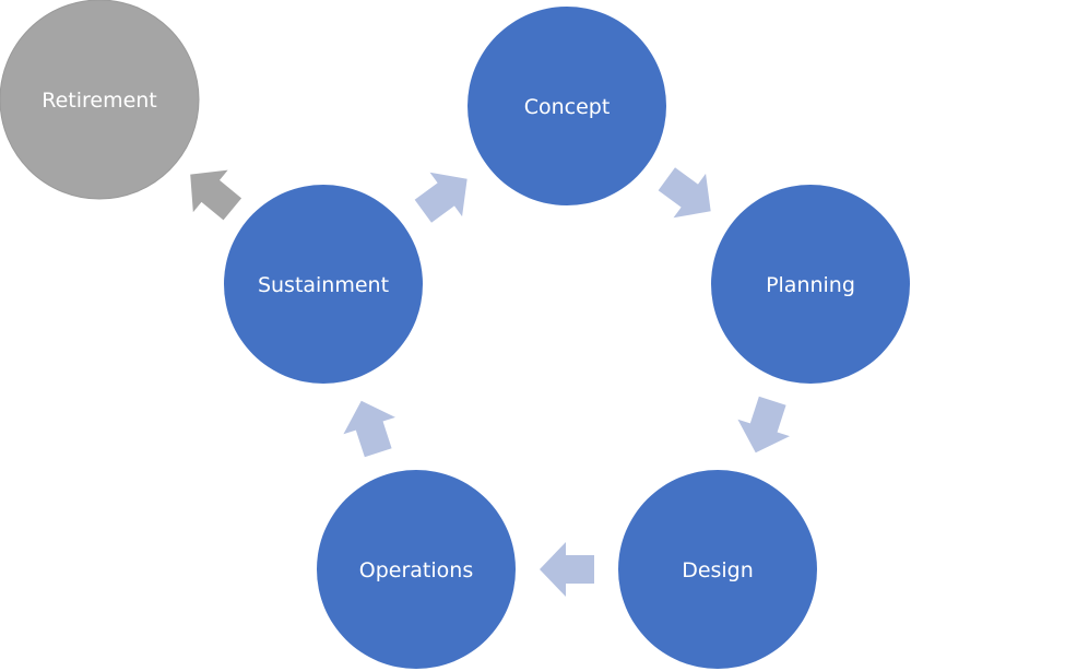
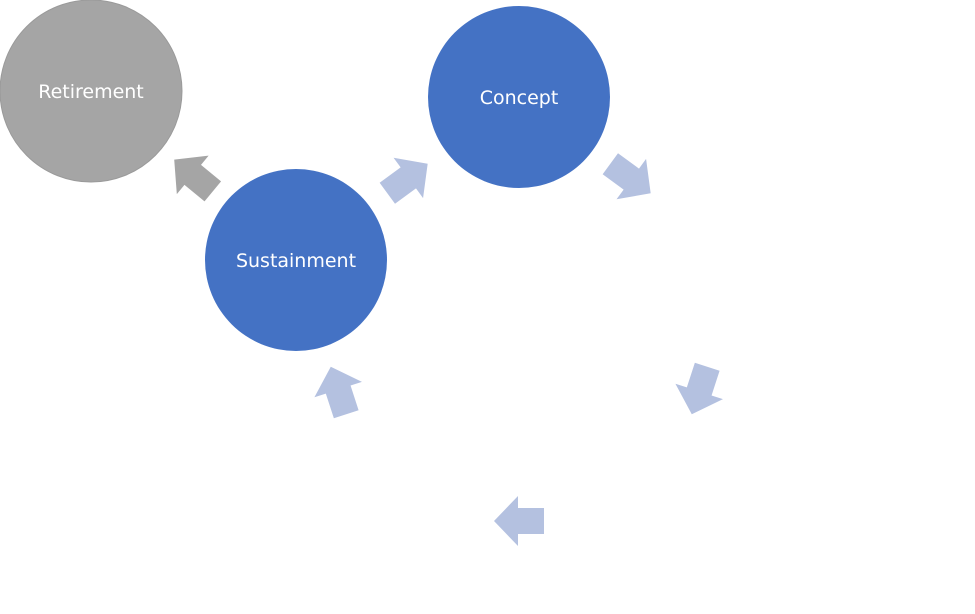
  Concept
- Planning
- Design
- Operations
  Sustainment
  Retirement
